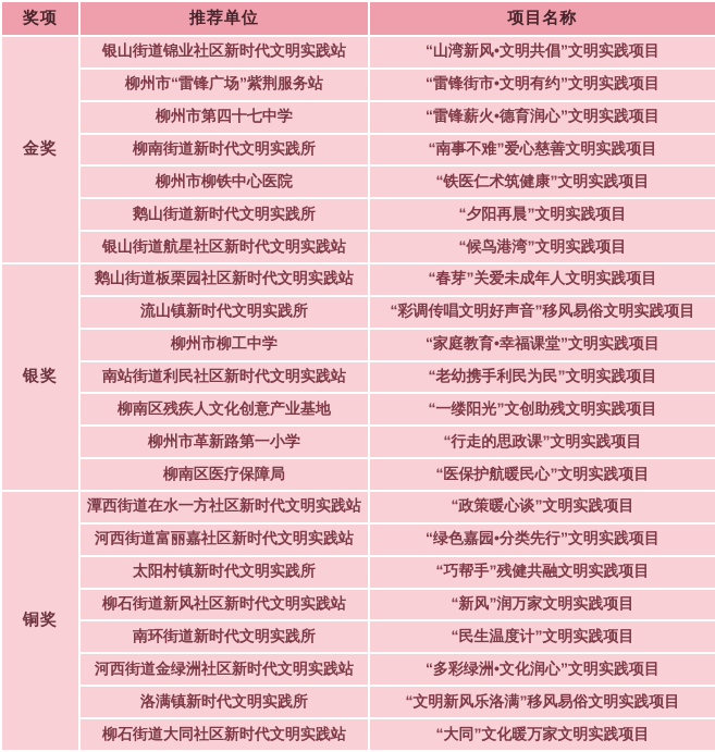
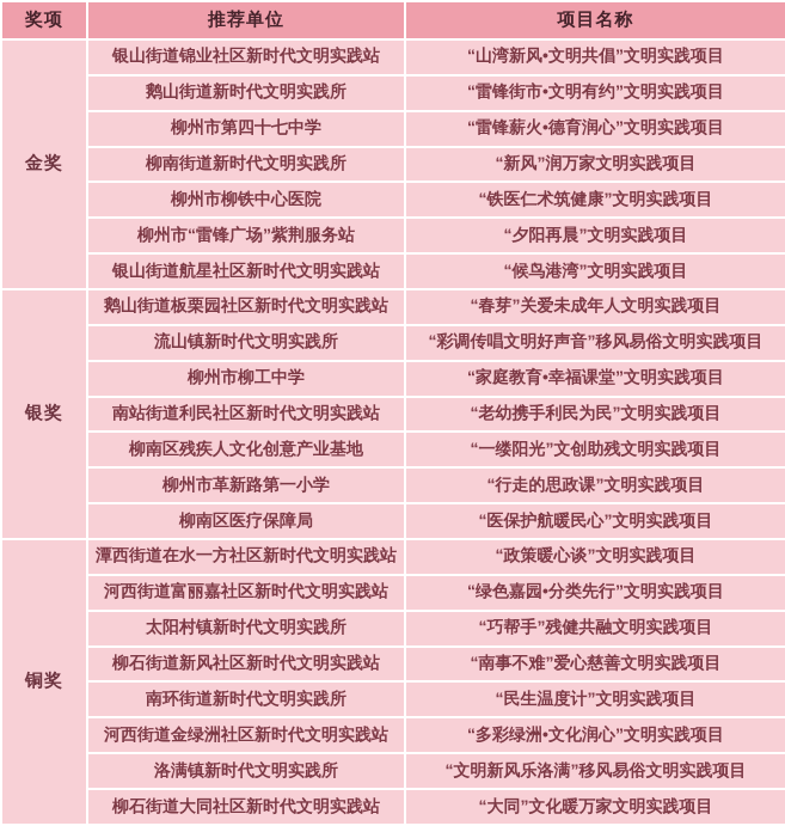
  奖项	推荐单位	项目名称
  金奖	银山街道锦业社区新时代文明实践站	“山湾新风•文明共倡”文明实践项目
- 柳州市“雷锋广场”紫荆服务站	“雷锋街市•文明有约”文明实践项目
+ 鹅山街道新时代文明实践所	“雷锋街市•文明有约”文明实践项目
  柳州市第四十七中学	“雷锋薪火•德育润心”文明实践项目
- 柳南街道新时代文明实践所	“南事不难”爱心慈善文明实践项目
+ 柳南街道新时代文明实践所	“新风”润万家文明实践项目
  柳州市柳铁中心医院	“铁医仁术筑健康”文明实践项目
- 鹅山街道新时代文明实践所	“夕阳再晨”文明实践项目
+ 柳州市“雷锋广场”紫荆服务站	“夕阳再晨”文明实践项目
  银山街道航星社区新时代文明实践站	“候鸟港湾”文明实践项目
  银奖	鹅山街道板栗园社区新时代文明实践站	“春芽”关爱未成年人文明实践项目
  流山镇新时代文明实践所	“彩调传唱文明好声音”移风易俗文明实践项目
  柳州市柳工中学	“家庭教育•幸福课堂”文明实践项目
  南站街道利民社区新时代文明实践站	“老幼携手利民为民”文明实践项目
  柳南区残疾人文化创意产业基地	“一缕阳光”文创助残文明实践项目
  柳州市革新路第一小学	“行走的思政课”文明实践项目
  柳南区医疗保障局	“医保护航暖民心”文明实践项目
  铜奖	潭西街道在水一方社区新时代文明实践站	“政策暖心谈”文明实践项目
  河西街道富丽嘉社区新时代文明实践站	“绿色嘉园•分类先行”文明实践项目
  太阳村镇新时代文明实践所	“巧帮手”残健共融文明实践项目
- 柳石街道新风社区新时代文明实践站	“新风”润万家文明实践项目
+ 柳石街道新风社区新时代文明实践站	“南事不难”爱心慈善文明实践项目
  南环街道新时代文明实践所	“民生温度计”文明实践项目
  河西街道金绿洲社区新时代文明实践站	“多彩绿洲•文化润心”文明实践项目
  洛满镇新时代文明实践所	“文明新风乐洛满”移风易俗文明实践项目
  柳石街道大同社区新时代文明实践站	“大同”文化暖万家文明实践项目
